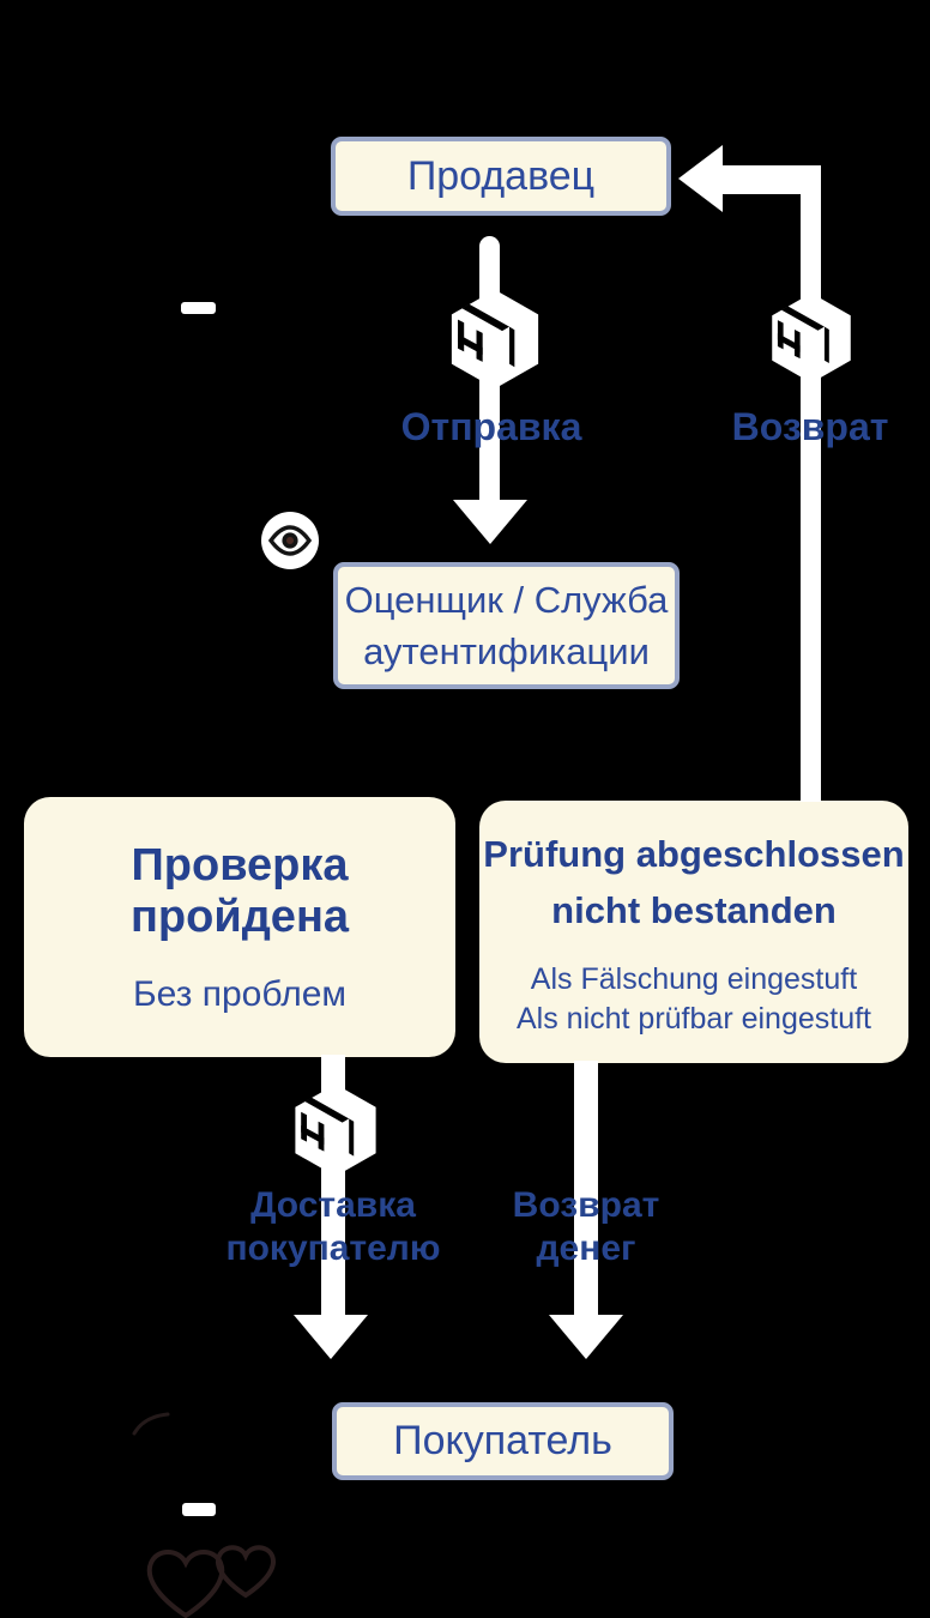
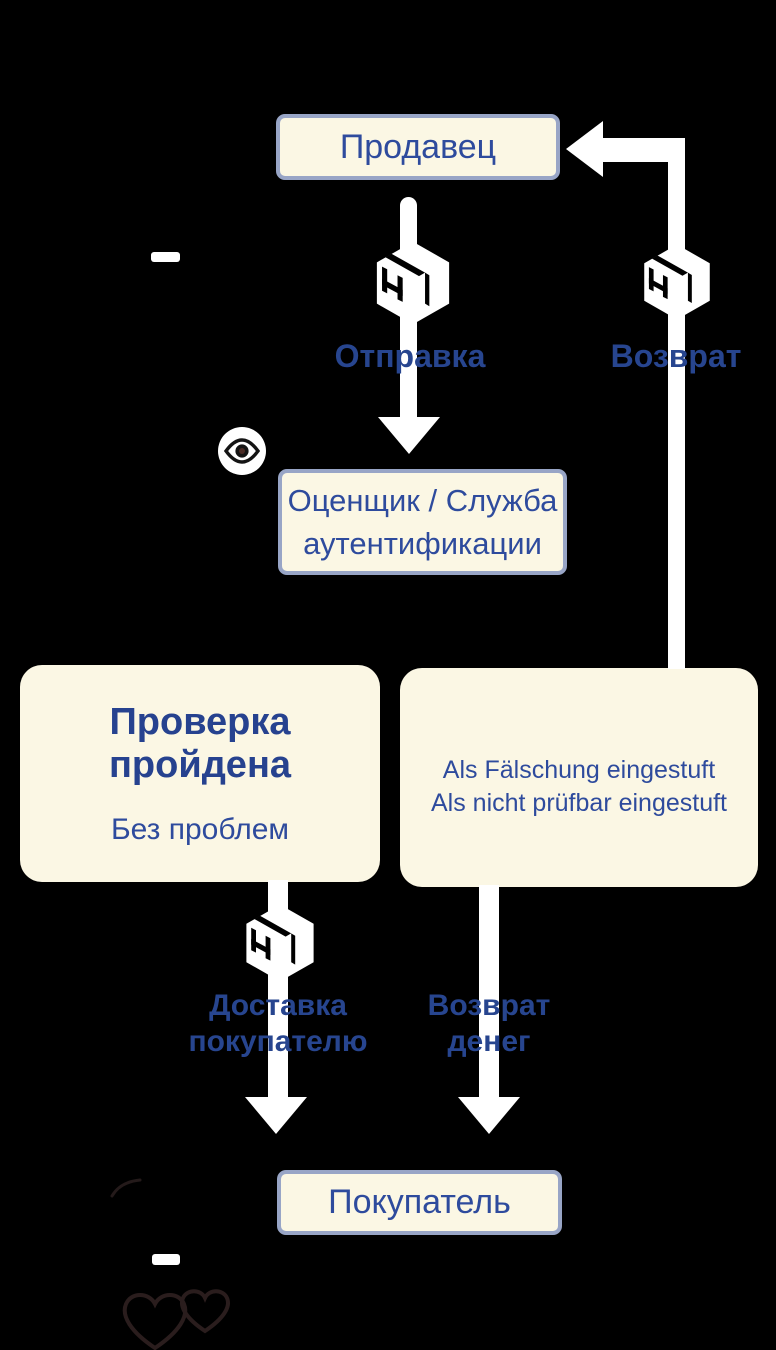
  Продавец
  Отправка
  Оценщик / Служба
  аутентификации
  Проверка пройдена
  Без проблем
- Prüfung abgeschlossen
- nicht bestanden
  Als Fälschung eingestuft
  Als nicht prüfbar eingestuft
  Возврат
  Доставка
  покупателю
  Возврат
  денег
  Покупатель
